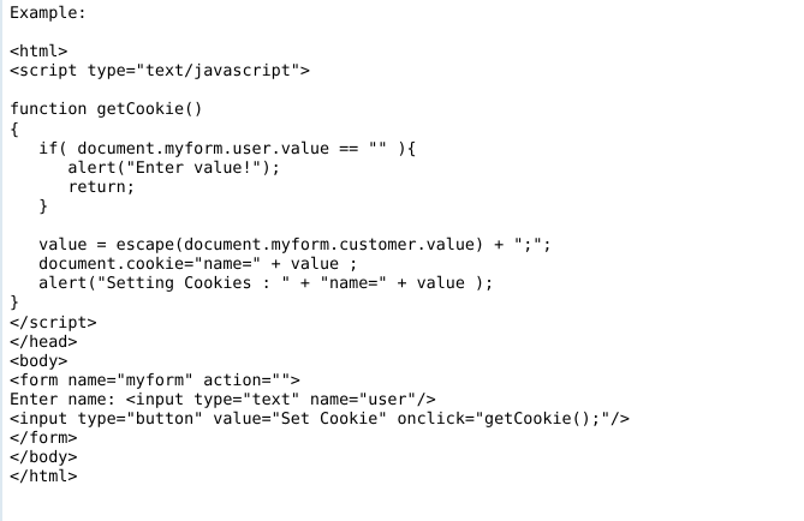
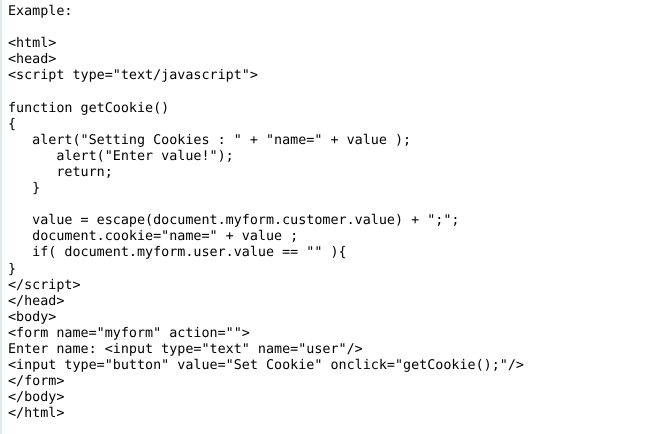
  Example:
  <html>
+ <head>
  <script type="text/javascript">
  function getCookie()
  {
- if( document.myform.user.value == "" ){
+ alert("Setting Cookies : " + "name=" + value );
  alert("Enter value!");
  return;
  }
  value = escape(document.myform.customer.value) + ";";
  document.cookie="name=" + value ;
- alert("Setting Cookies : " + "name=" + value );
+ if( document.myform.user.value == "" ){
  }
  </script>
  </head>
  <body>
  <form name="myform" action="">
  Enter name: <input type="text" name="user"/>
  <input type="button" value="Set Cookie" onclick="getCookie();"/>
  </form>
  </body>
  </html>
